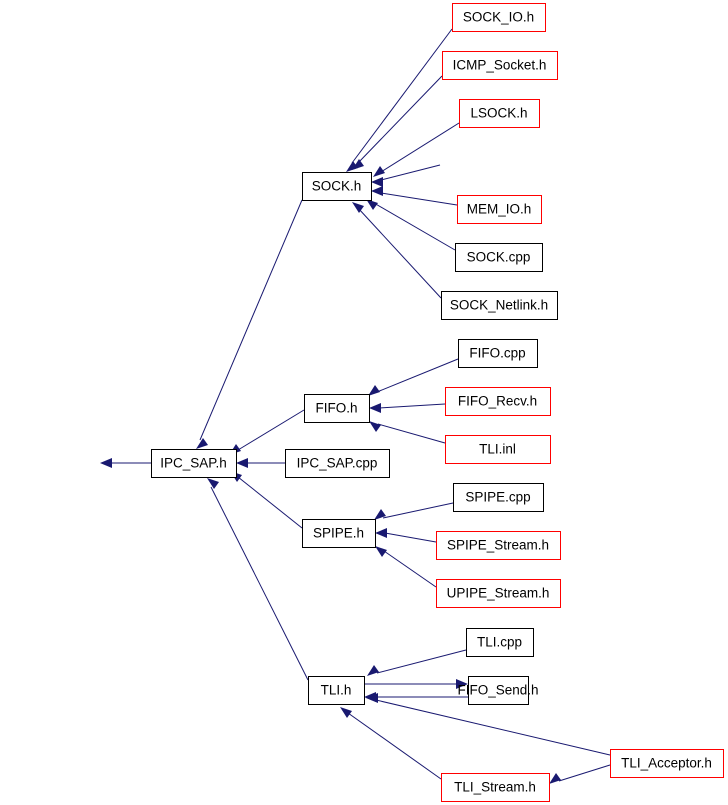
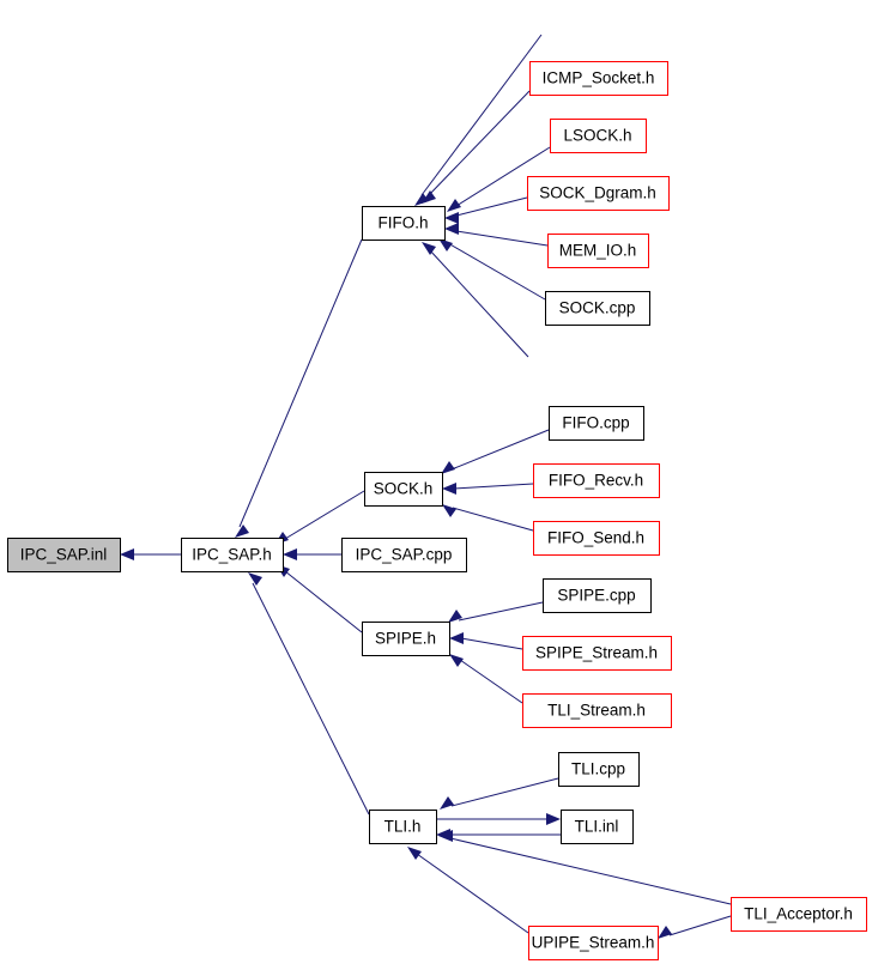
+ IPC_SAP.inl
  IPC_SAP.h
  IPC_SAP.cpp
- SOCK.h
+ FIFO.h
- SOCK_IO.h
  ICMP_Socket.h
  LSOCK.h
+ SOCK_Dgram.h
  MEM_IO.h
  SOCK.cpp
- SOCK_Netlink.h
- FIFO.h
+ SOCK.h
  FIFO.cpp
  FIFO_Recv.h
- TLI.inl
+ FIFO_Send.h
  SPIPE.h
  SPIPE.cpp
  SPIPE_Stream.h
- UPIPE_Stream.h
+ TLI_Stream.h
  TLI.h
  TLI.cpp
- FIFO_Send.h
+ TLI.inl
  TLI_Acceptor.h
- TLI_Stream.h
+ UPIPE_Stream.h
